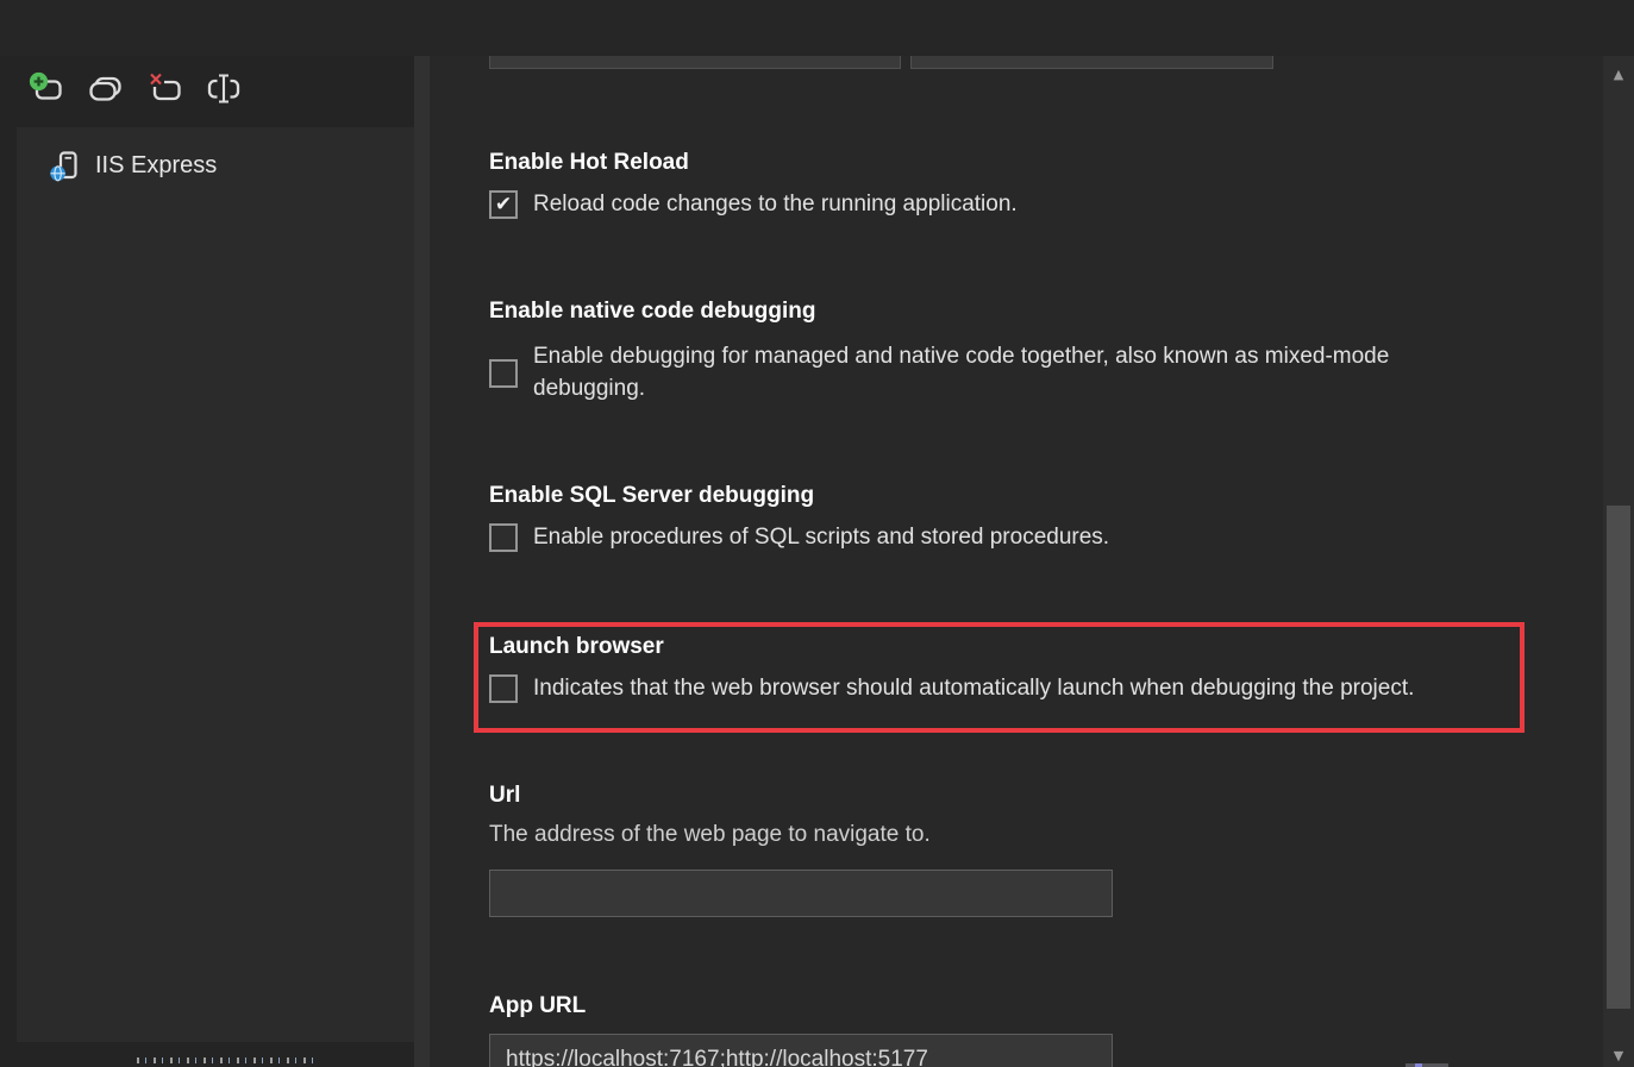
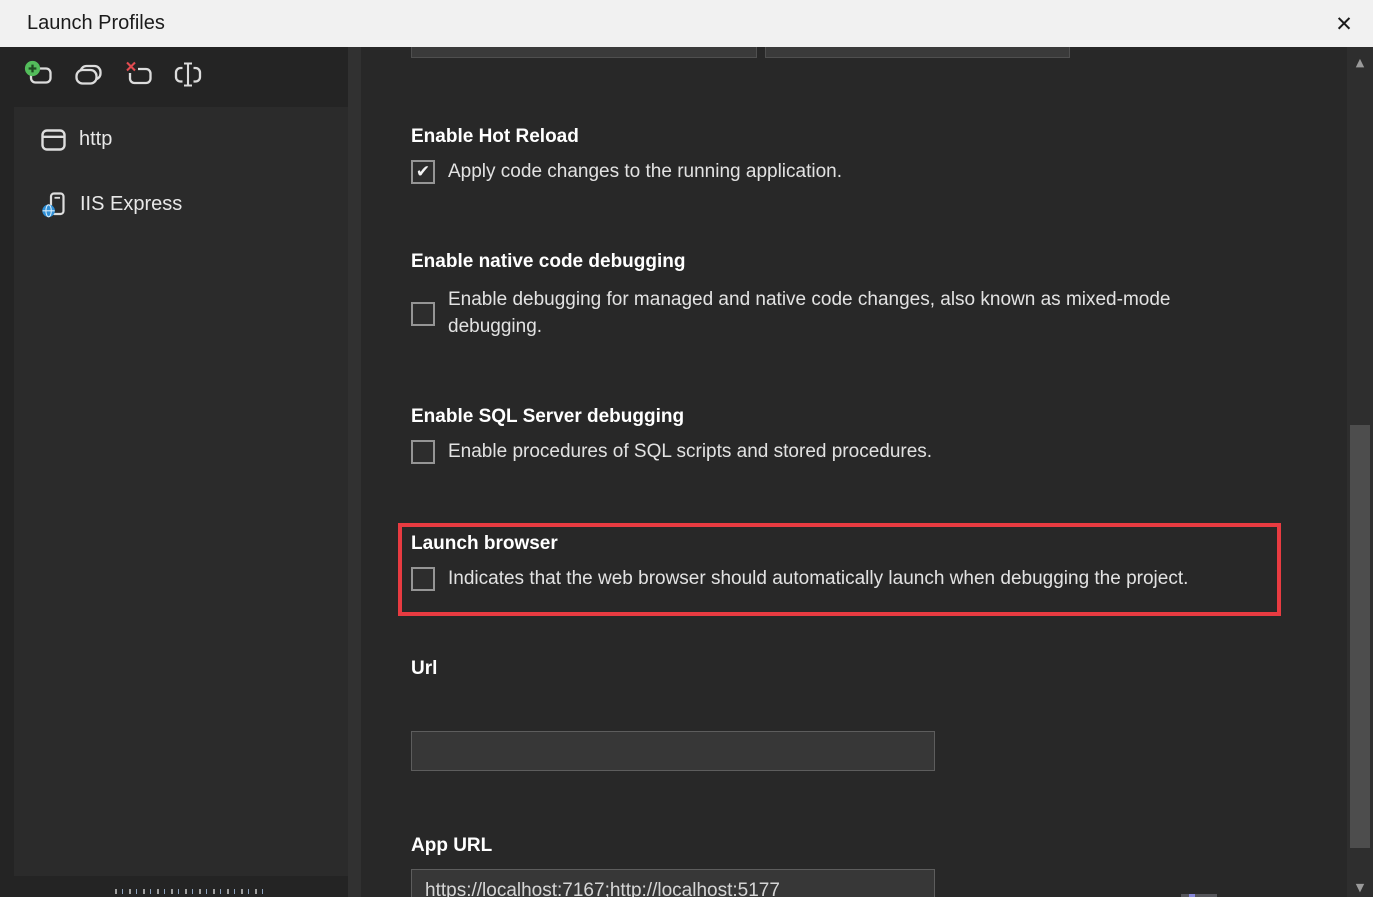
+ Launch Profiles
+ ✕
+ http
  IIS Express
  Enable Hot Reload
  ✔
- Reload code changes to the running application.
+ Apply code changes to the running application.
  Enable native code debugging
- Enable debugging for managed and native code together, also known as mixed-mode debugging.
+ Enable debugging for managed and native code changes, also known as mixed-mode debugging.
  Enable SQL Server debugging
  Enable procedures of SQL scripts and stored procedures.
  Launch browser
  Indicates that the web browser should automatically launch when debugging the project.
  Url
- The address of the web page to navigate to.
  App URL
  https://localhost:7167;http://localhost:5177
  ▲
  ▼
